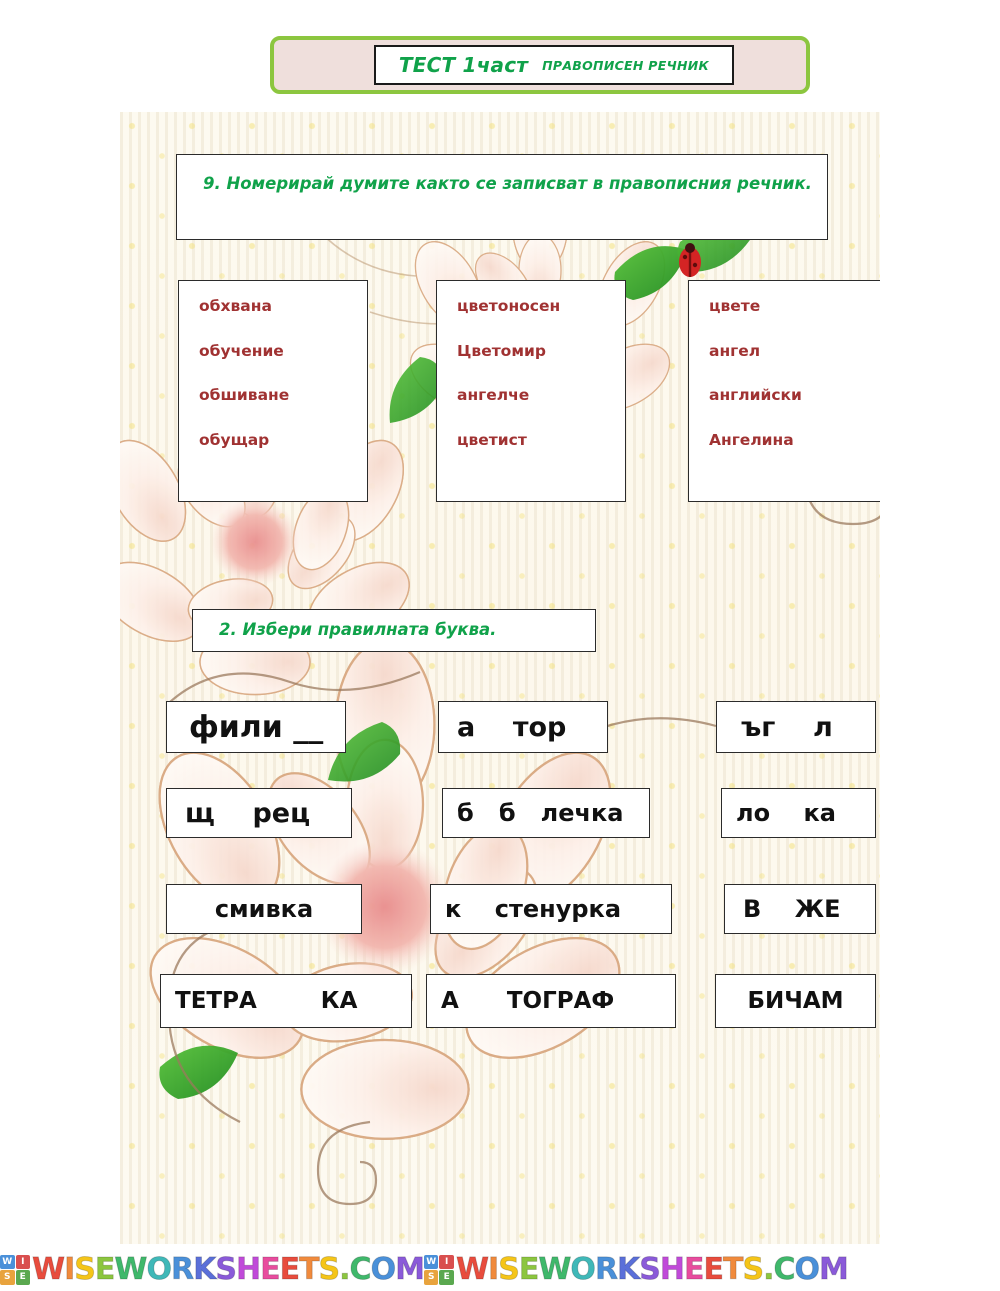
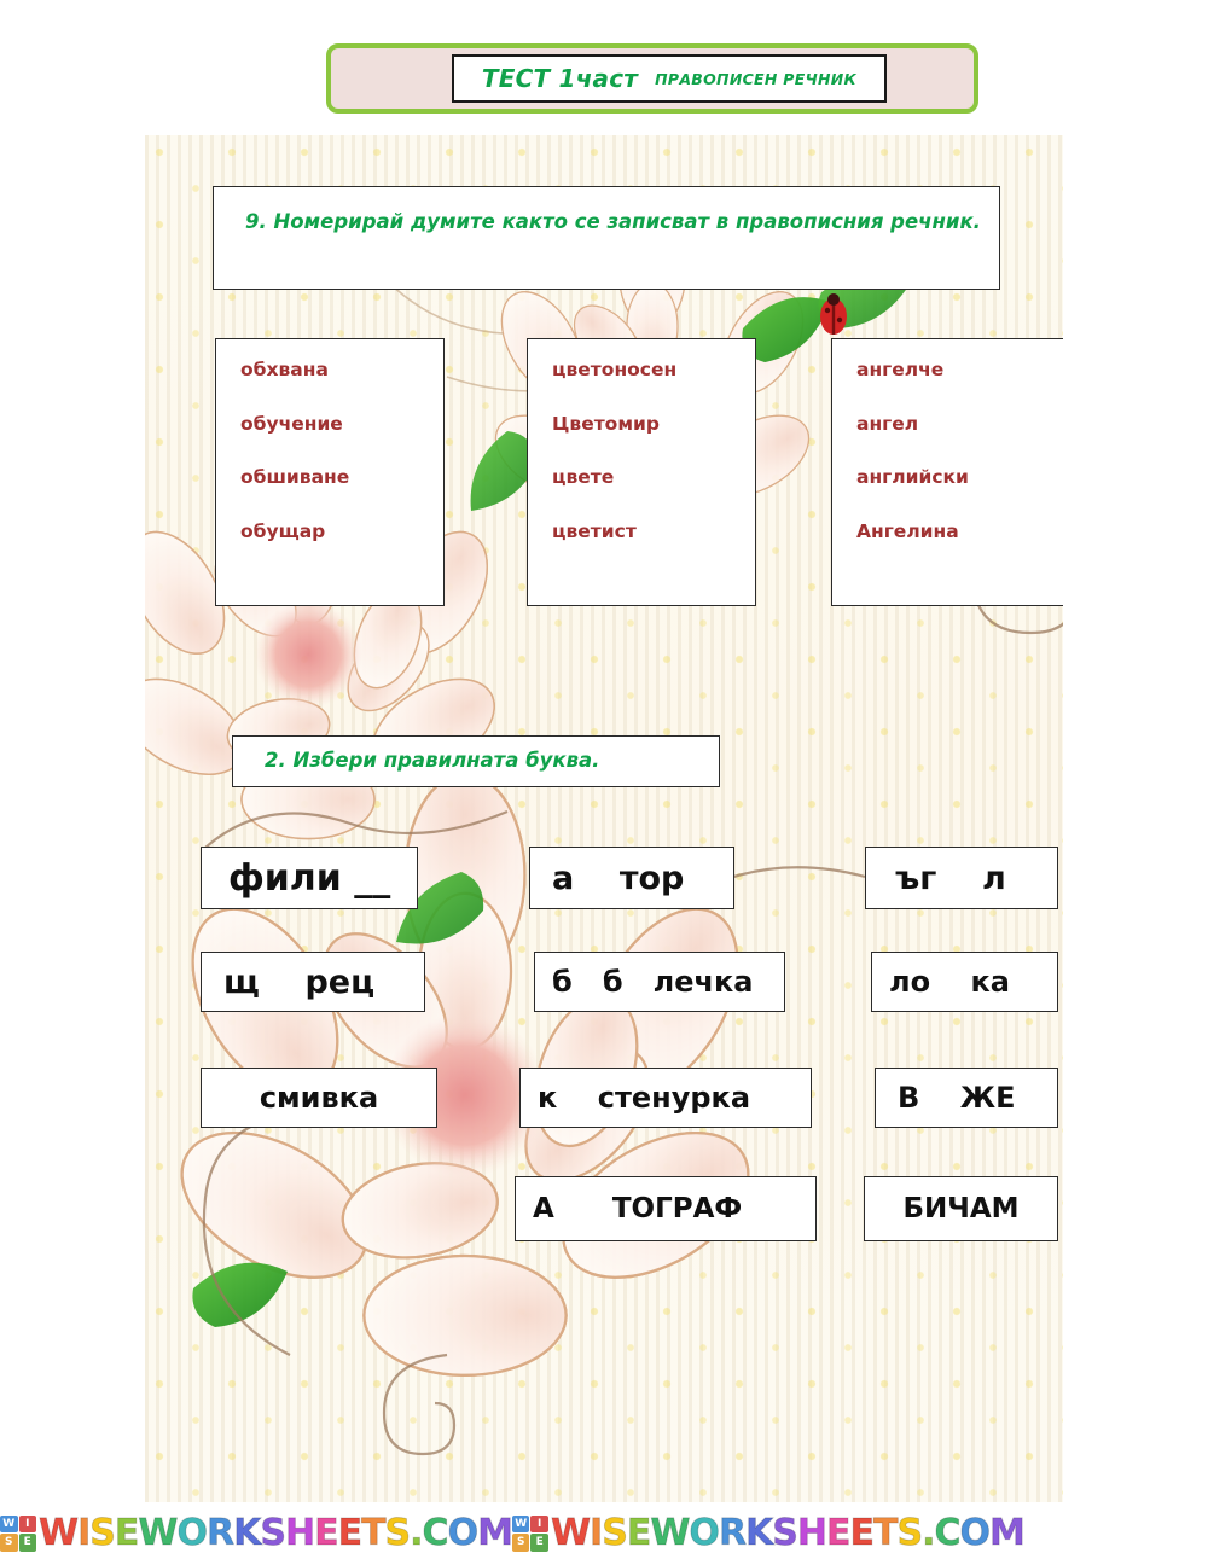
  ТЕСТ 1част
  ПРАВОПИСЕН РЕЧНИК
  9. Номерирай думите както се записват в правописния речник.
  обхвана
  обучение
  обшиване
  обущар
  цветоносен
  Цветомир
- ангелче
+ цвете
  цветист
- цвете
+ ангелче
  ангел
  английски
  Ангелина
  2. Избери правилната буква.
  фили __
  а тор
  ъг л
  щ рец
  б б лечка
  ло ка
  смивка
  к стенурка
  В ЖЕ
- ТЕТРА КА
  А ТОГРАФ
  БИЧАМ
  W
  I
  S
  E
  WISEWORKSHEETS.COM
  W
  I
  S
  E
  WISEWORKSHEETS.COM
